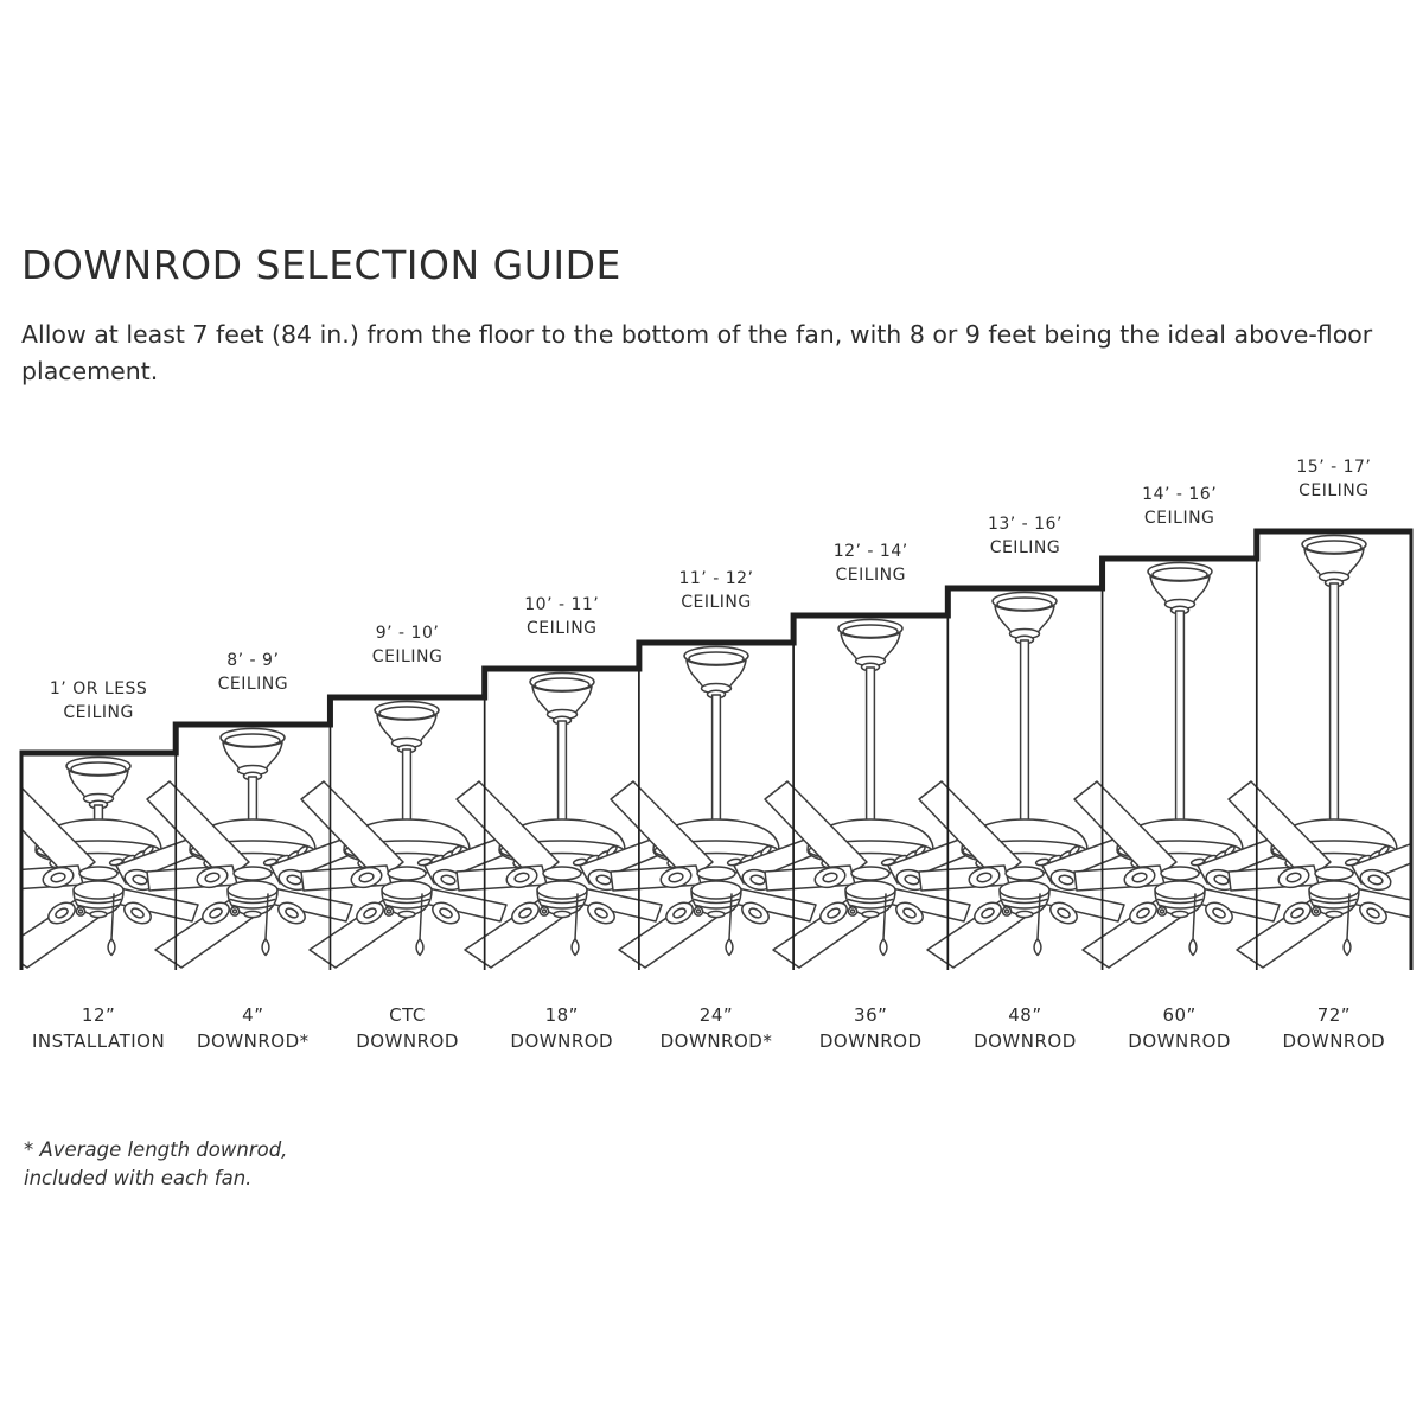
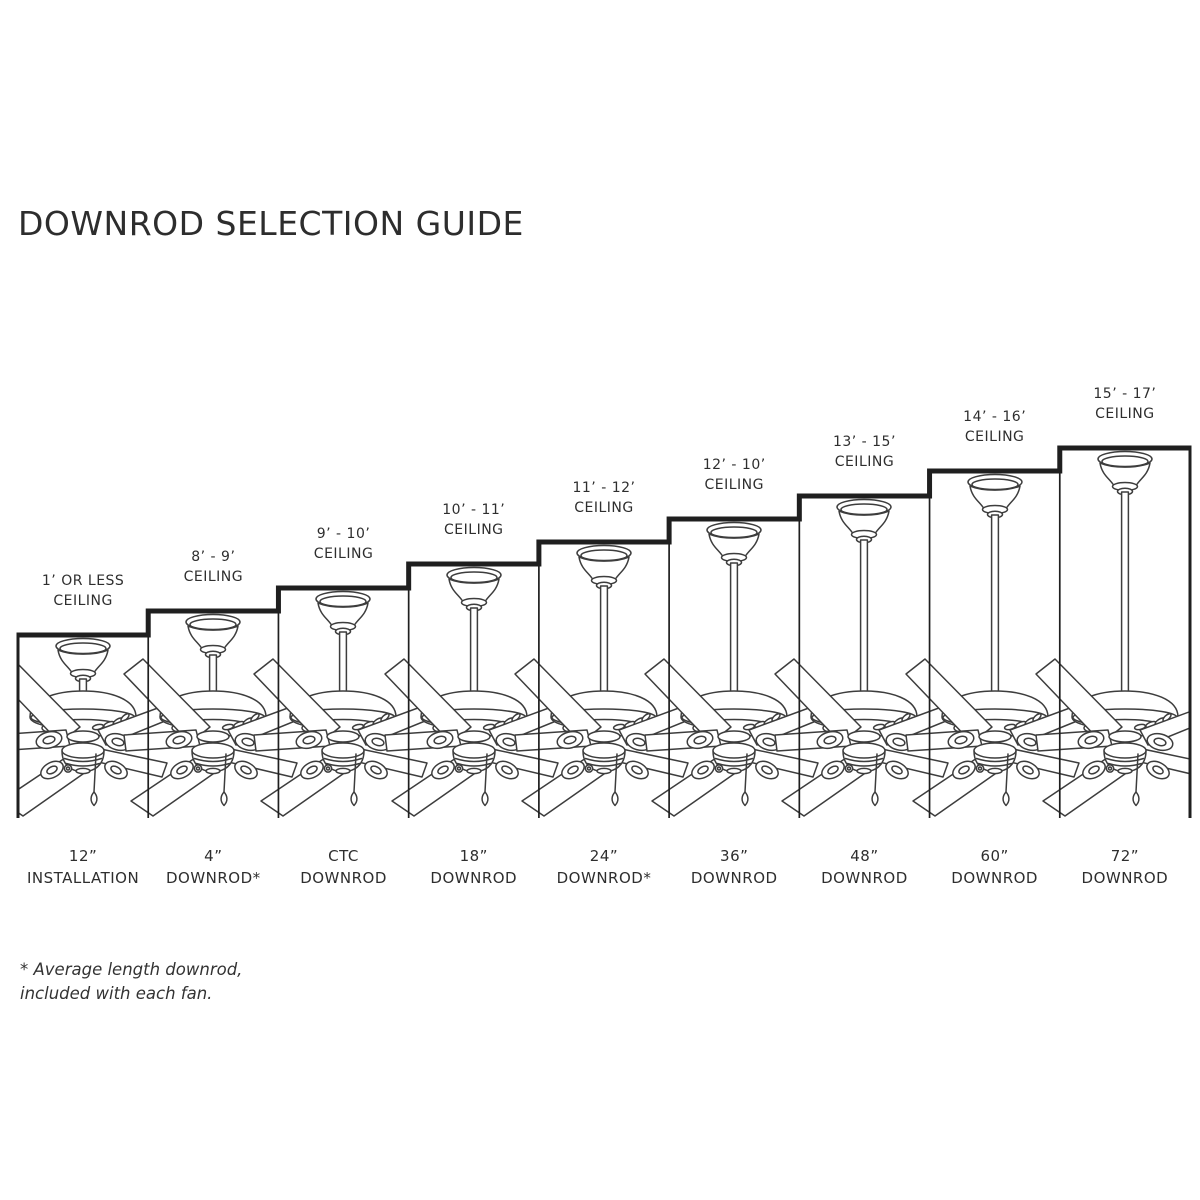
  DOWNROD SELECTION GUIDE
- Allow at least 7 feet (84 in.) from the floor to the bottom of the fan, with 8 or 9 feet being the ideal above-floor placement.
  1’ OR LESS
  CEILING
  12”
  INSTALLATION
  8’ - 9’
  CEILING
  4”
  DOWNROD*
  9’ - 10’
  CEILING
  CTC
  DOWNROD
  10’ - 11’
  CEILING
  18”
  DOWNROD
  11’ - 12’
  CEILING
  24”
  DOWNROD*
- 12’ - 14’
+ 12’ - 10’
  CEILING
  36”
  DOWNROD
- 13’ - 16’
+ 13’ - 15’
  CEILING
  48”
  DOWNROD
  14’ - 16’
  CEILING
  60”
  DOWNROD
  15’ - 17’
  CEILING
  72”
  DOWNROD
  * Average length downrod,
  included with each fan.
